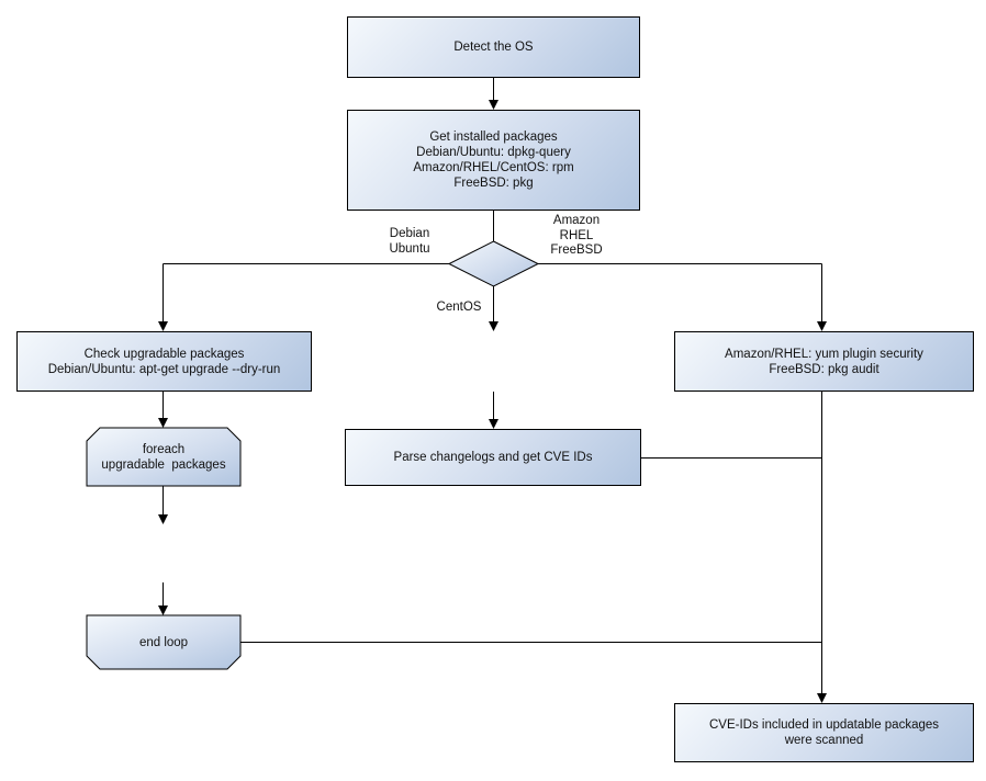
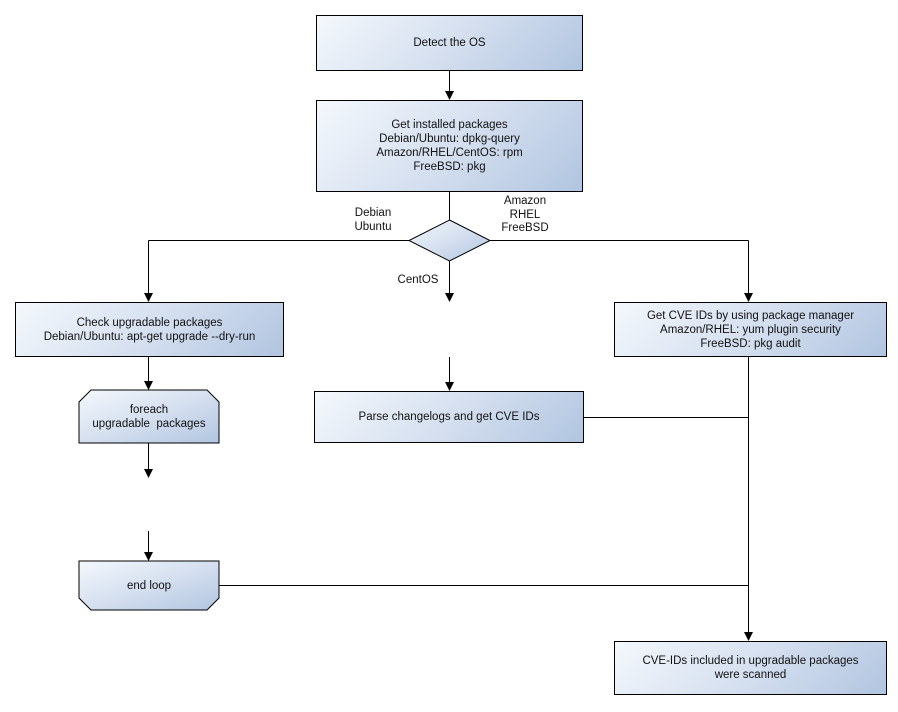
  Detect the OS
  Get installed packages
  Debian/Ubuntu: dpkg-query
  Amazon/RHEL/CentOS: rpm
  FreeBSD: pkg
  Check upgradable packages
  Debian/Ubuntu: apt-get upgrade --dry-run
+ Get CVE IDs by using package manager
  Amazon/RHEL: yum plugin security
  FreeBSD: pkg audit
  Parse changelogs and get CVE IDs
- CVE-IDs included in updatable packages
+ CVE-IDs included in upgradable packages
  were scanned
  foreach
  upgradable packages
  end loop
  Debian
  Ubuntu
  Amazon
  RHEL
  FreeBSD
  CentOS
